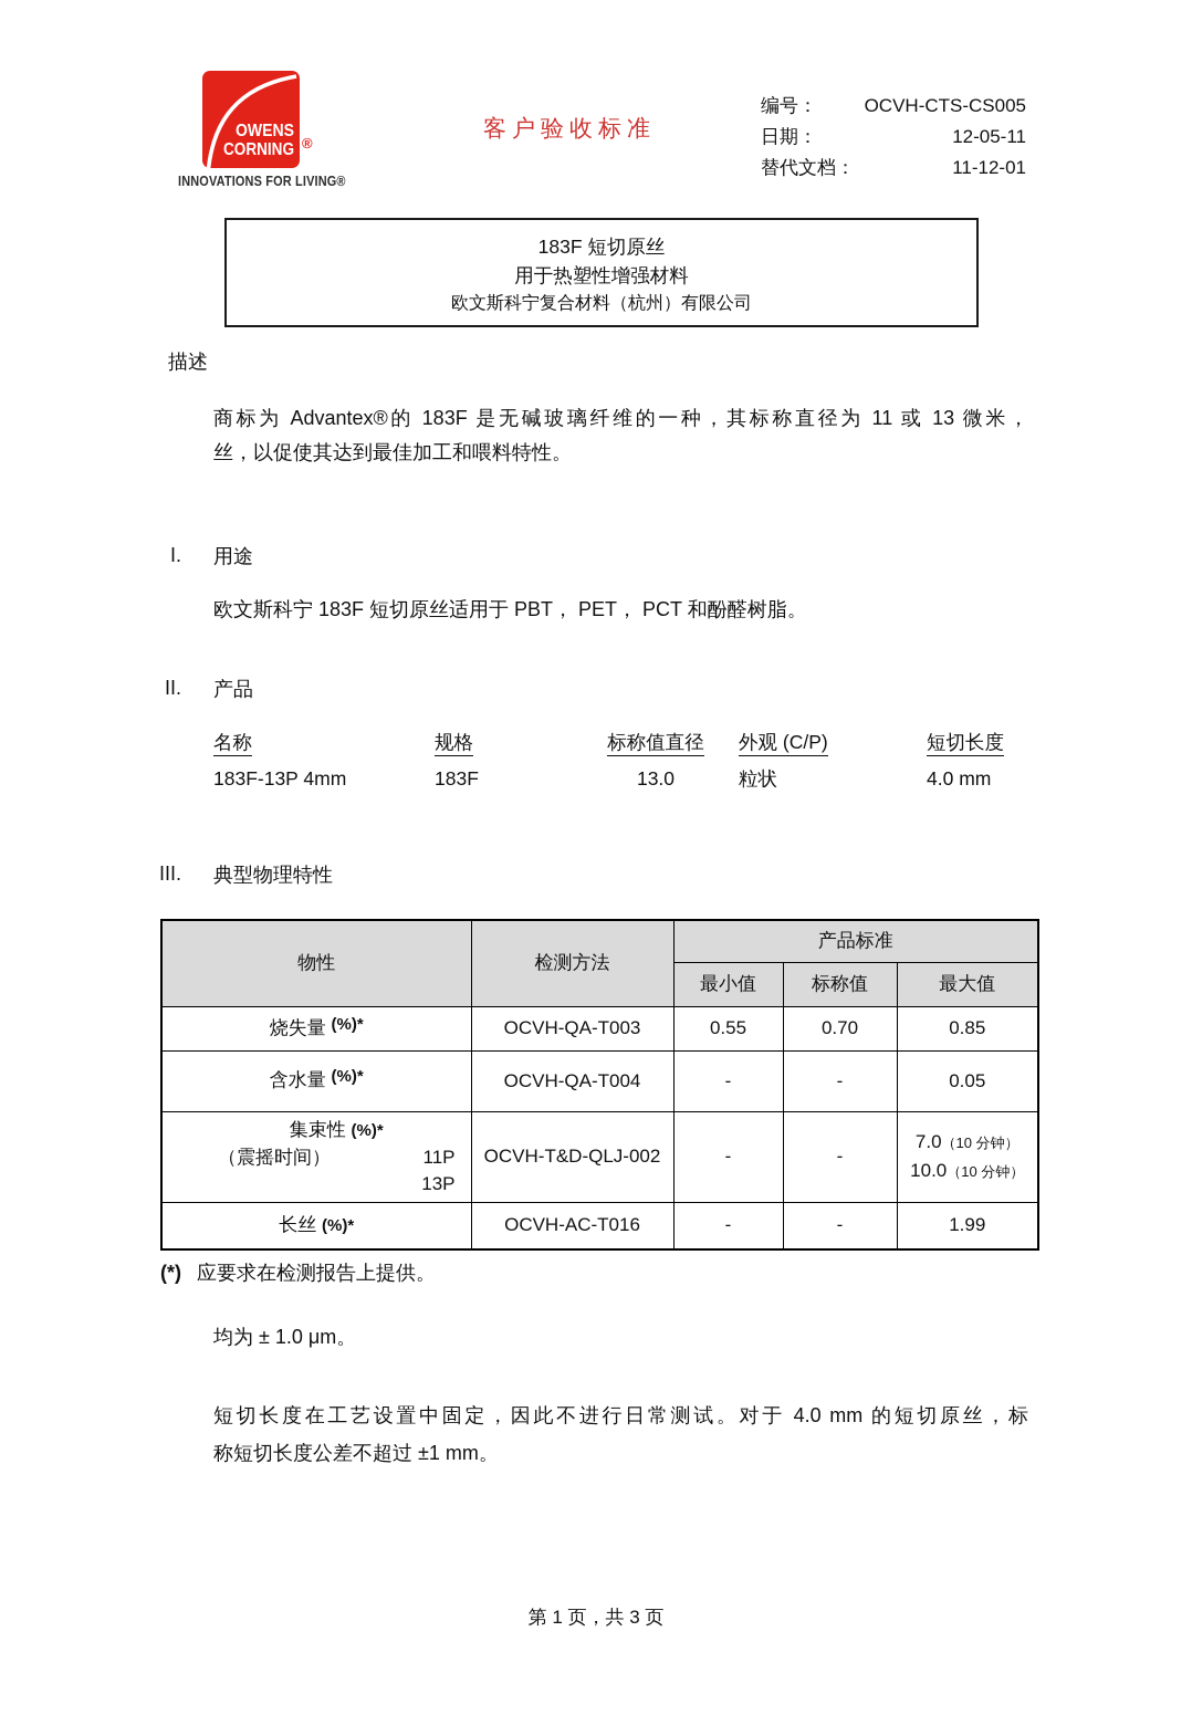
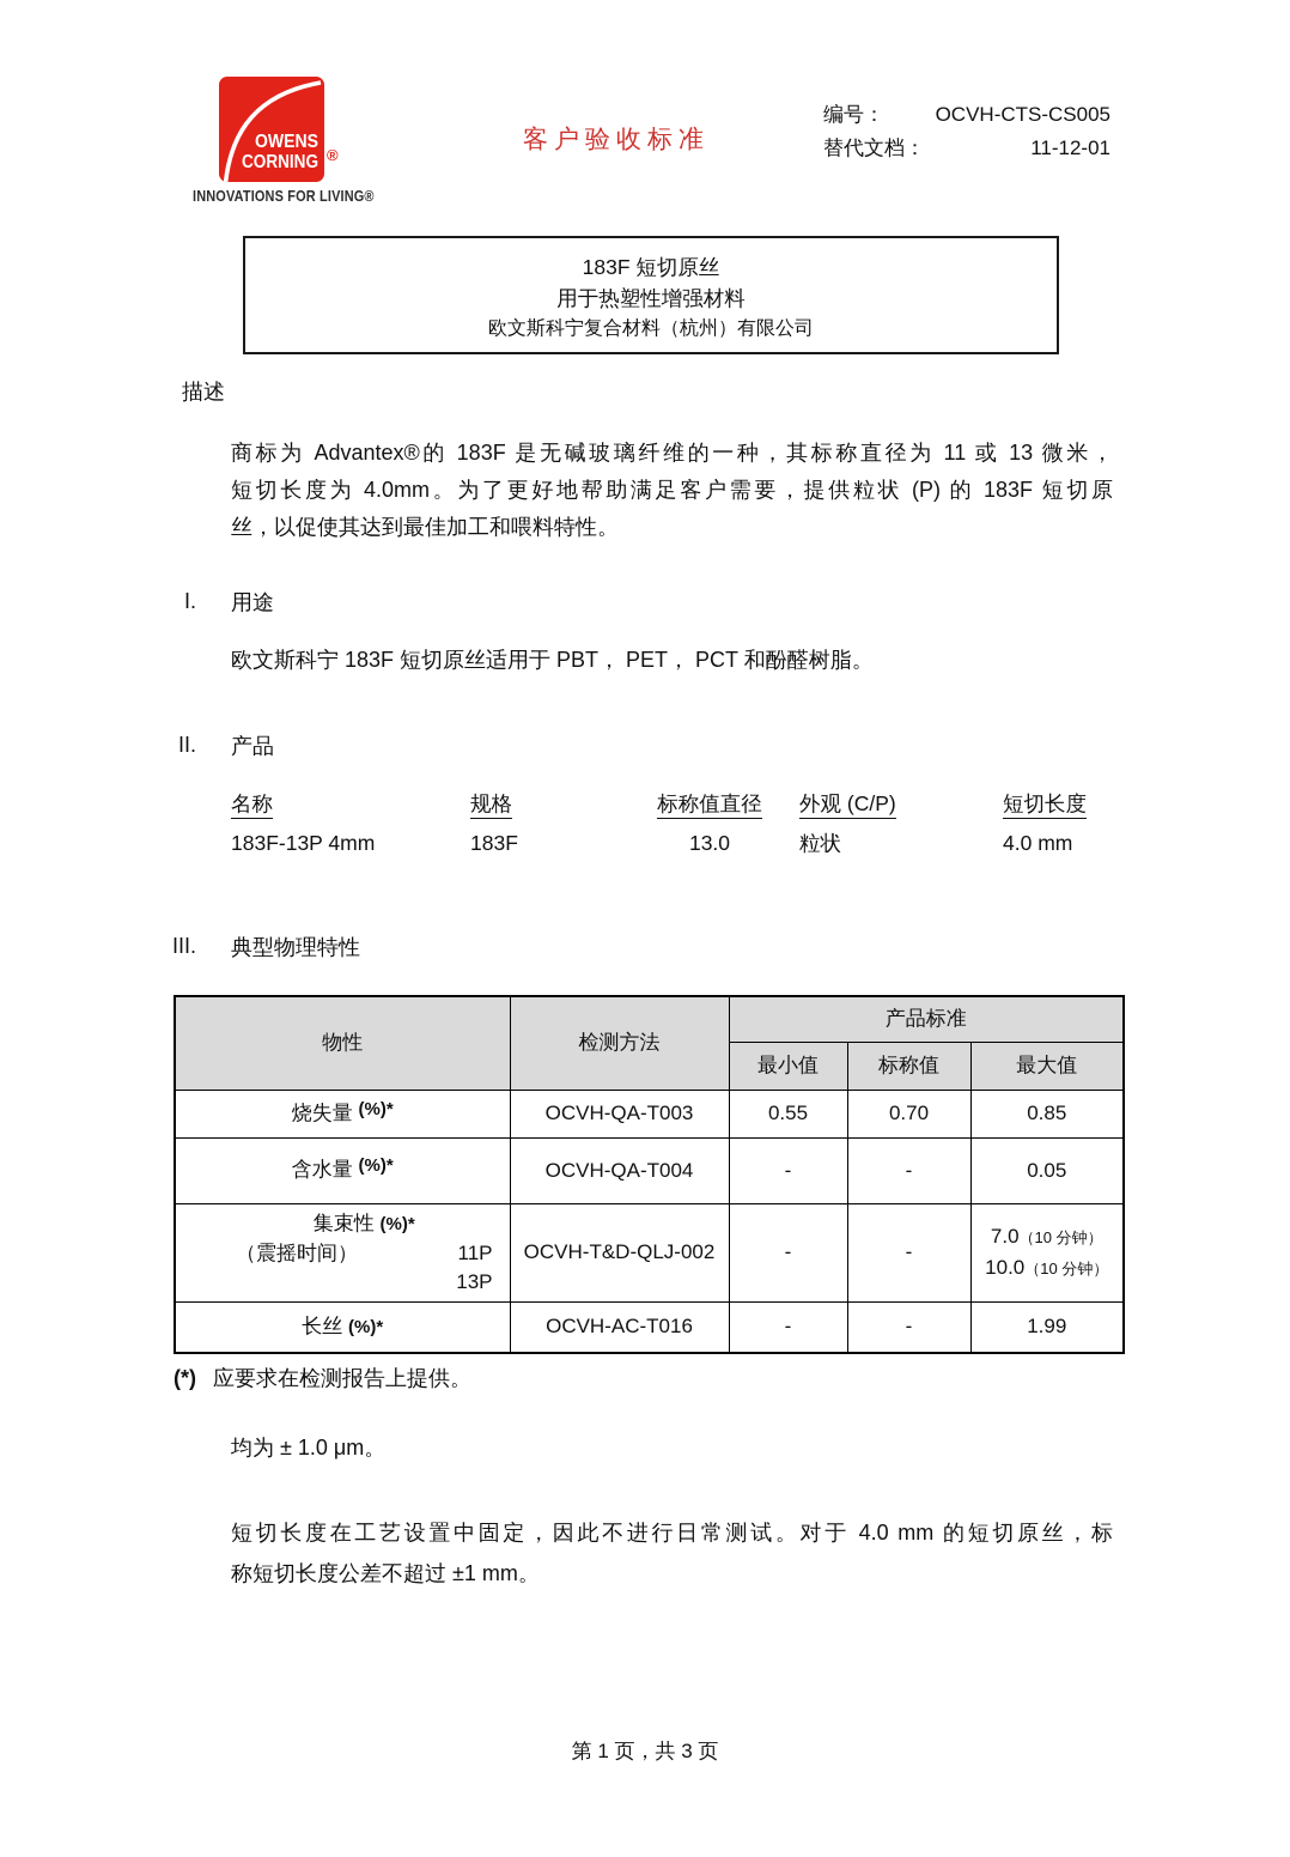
  OWENS
  CORNING
  ®
  INNOVATIONS FOR LIVING®
  客户验收标准
  编号：
  OCVH-CTS-CS005
- 日期：
- 12-05-11
  替代文档：
  11-12-01
  183F 短切原丝
  用于热塑性增强材料
  欧文斯科宁复合材料（杭州）有限公司
  描述
  商标为 Advantex®的 183F 是无碱玻璃纤维的一种，其标称直径为 11 或 13 微米，
+ 短切长度为 4.0mm。为了更好地帮助满足客户需要，提供粒状 (P) 的 183F 短切原
  丝，以促使其达到最佳加工和喂料特性。
  I.
  用途
  欧文斯科宁 183F 短切原丝适用于 PBT， PET， PCT 和酚醛树脂。
  II.
  产品
  名称	规格	标称值直径	外观 (C/P)	短切长度
  183F-13P 4mm	183F	13.0	粒状	4.0 mm
  III.
  典型物理特性
  物性	检测方法	产品标准
  最小值	标称值	最大值
  烧失量 (%)*	OCVH-QA-T003	0.55	0.70	0.85
  含水量 (%)*	OCVH-QA-T004	-	-	0.05
  集束性 (%)* （震摇时间） 11P 13P	OCVH-T&D-QLJ-002	-	-	7.0（10 分钟） 10.0（10 分钟）
  长丝 (%)*	OCVH-AC-T016	-	-	1.99
  (*) 应要求在检测报告上提供。
  均为 ± 1.0 μm。
  短切长度在工艺设置中固定，因此不进行日常测试。对于 4.0 mm 的短切原丝，标
  称短切长度公差不超过 ±1 mm。
  第 1 页，共 3 页
